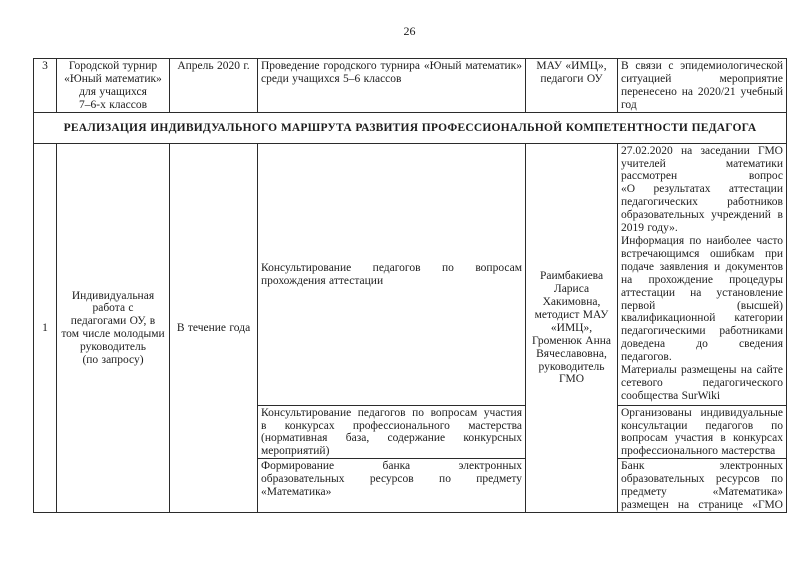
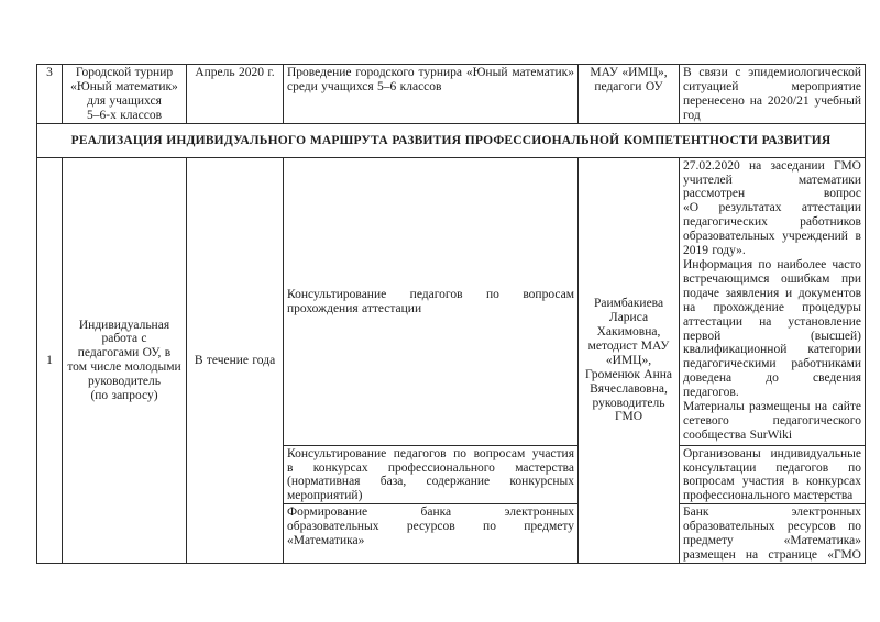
- 26
- 3	Городской турнир «Юный математик» для учащихся 7–6-х классов	Апрель 2020 г.	Проведение городского турнира «Юный математик»среди учащихся 5–6 классов	МАУ «ИМЦ», педагоги ОУ	В связи с эпидемиологическойситуацией мероприятиеперенесено на 2020/21 учебныйгод
+ 3	Городской турнир «Юный математик» для учащихся 5–6-х классов	Апрель 2020 г.	Проведение городского турнира «Юный математик»среди учащихся 5–6 классов	МАУ «ИМЦ», педагоги ОУ	В связи с эпидемиологическойситуацией мероприятиеперенесено на 2020/21 учебныйгод
- РЕАЛИЗАЦИЯ ИНДИВИДУАЛЬНОГО МАРШРУТА РАЗВИТИЯ ПРОФЕССИОНАЛЬНОЙ КОМПЕТЕНТНОСТИ ПЕДАГОГА
+ РЕАЛИЗАЦИЯ ИНДИВИДУАЛЬНОГО МАРШРУТА РАЗВИТИЯ ПРОФЕССИОНАЛЬНОЙ КОМПЕТЕНТНОСТИ РАЗВИТИЯ
  1	Индивидуальная работа с педагогами ОУ, в том числе молодыми руководитель (по запросу)	В течение года	Консультирование педагогов по вопросампрохождения аттестации	Раимбакиева Лариса Хакимовна, методист МАУ «ИМЦ», Громенюк Анна Вячеславовна, руководитель ГМО	27.02.2020 на заседании ГМОучителей математикирассмотрен вопрос«О результатах аттестациипедагогических работниковобразовательных учреждений в2019 году». Информация по наиболее частовстречающимся ошибкам приподаче заявления и документовна прохождение процедурыаттестации на установлениепервой (высшей)квалификационной категориипедагогическими работникамидоведена до сведенияпедагогов. Материалы размещены на сайтесетевого педагогическогосообщества SurWiki
  Консультирование педагогов по вопросам участияв конкурсах профессионального мастерства(нормативная база, содержание конкурсныхмероприятий)	Организованы индивидуальныеконсультации педагогов повопросам участия в конкурсахпрофессионального мастерства
  Формирование банка электронныхобразовательных ресурсов по предмету«Математика»	Банк электронныхобразовательных ресурсов попредмету «Математика»размещен на странице «ГМО
